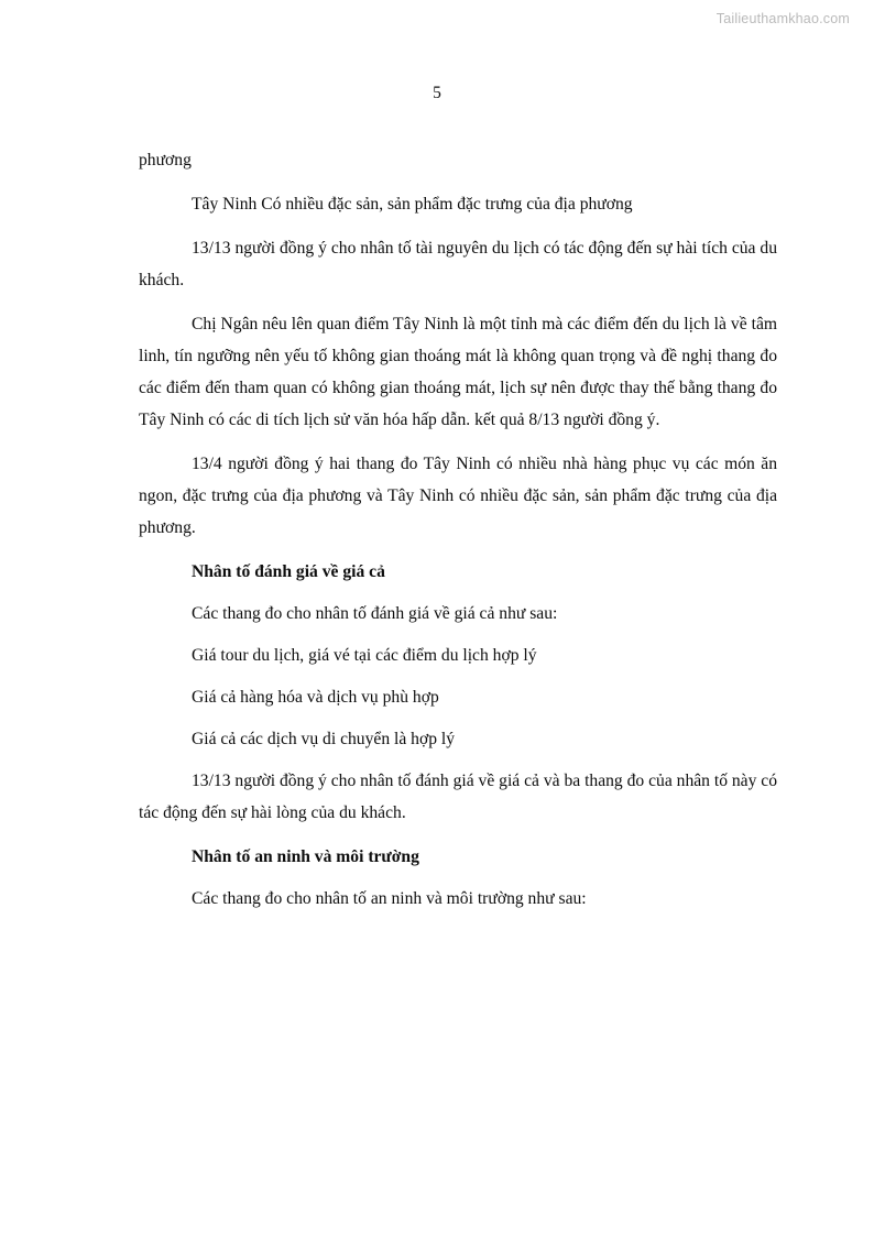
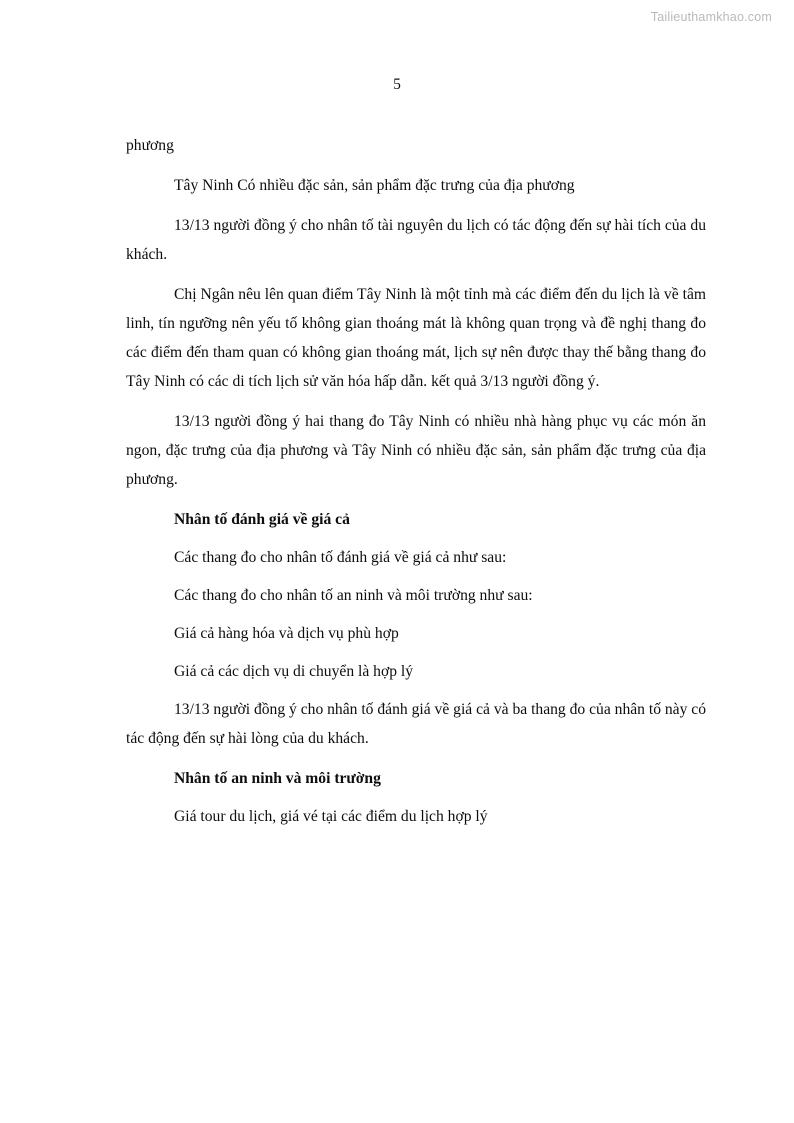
  Tailieuthamkhao.com
  5
  phương
  Tây Ninh Có nhiều đặc sản, sản phẩm đặc trưng của địa phương
  13/13 người đồng ý cho nhân tố tài nguyên du lịch có tác động đến sự hài tích của du khách.
- Chị Ngân nêu lên quan điểm Tây Ninh là một tỉnh mà các điểm đến du lịch là về tâm linh, tín ngưỡng nên yếu tố không gian thoáng mát là không quan trọng và đề nghị thang đo các điểm đến tham quan có không gian thoáng mát, lịch sự nên được thay thế bằng thang đo Tây Ninh có các di tích lịch sử văn hóa hấp dẫn. kết quả 8/13 người đồng ý.
+ Chị Ngân nêu lên quan điểm Tây Ninh là một tỉnh mà các điểm đến du lịch là về tâm linh, tín ngưỡng nên yếu tố không gian thoáng mát là không quan trọng và đề nghị thang đo các điểm đến tham quan có không gian thoáng mát, lịch sự nên được thay thế bằng thang đo Tây Ninh có các di tích lịch sử văn hóa hấp dẫn. kết quả 3/13 người đồng ý.
- 13/4 người đồng ý hai thang đo Tây Ninh có nhiều nhà hàng phục vụ các món ăn ngon, đặc trưng của địa phương và Tây Ninh có nhiều đặc sản, sản phẩm đặc trưng của địa phương.
+ 13/13 người đồng ý hai thang đo Tây Ninh có nhiều nhà hàng phục vụ các món ăn ngon, đặc trưng của địa phương và Tây Ninh có nhiều đặc sản, sản phẩm đặc trưng của địa phương.
  Nhân tố đánh giá về giá cả
  Các thang đo cho nhân tố đánh giá về giá cả như sau:
- Giá tour du lịch, giá vé tại các điểm du lịch hợp lý
+ Các thang đo cho nhân tố an ninh và môi trường như sau:
  Giá cả hàng hóa và dịch vụ phù hợp
  Giá cả các dịch vụ di chuyển là hợp lý
  13/13 người đồng ý cho nhân tố đánh giá về giá cả và ba thang đo của nhân tố này có tác động đến sự hài lòng của du khách.
  Nhân tố an ninh và môi trường
- Các thang đo cho nhân tố an ninh và môi trường như sau:
+ Giá tour du lịch, giá vé tại các điểm du lịch hợp lý
